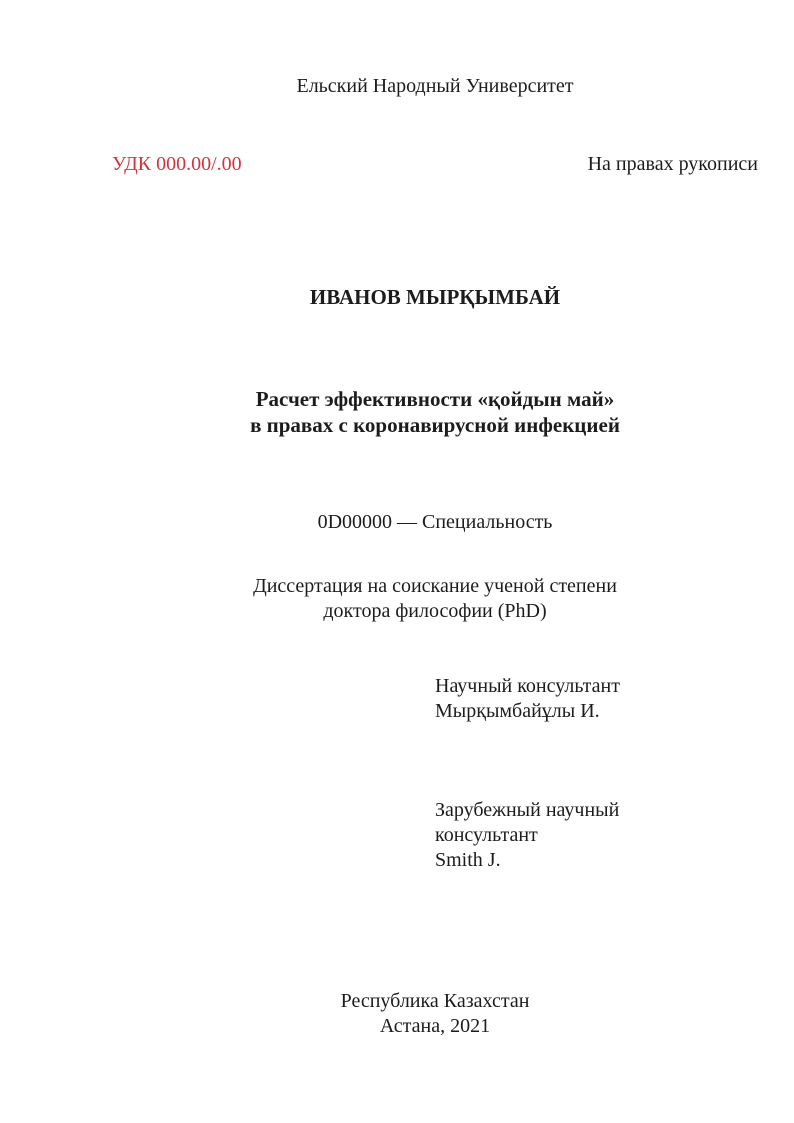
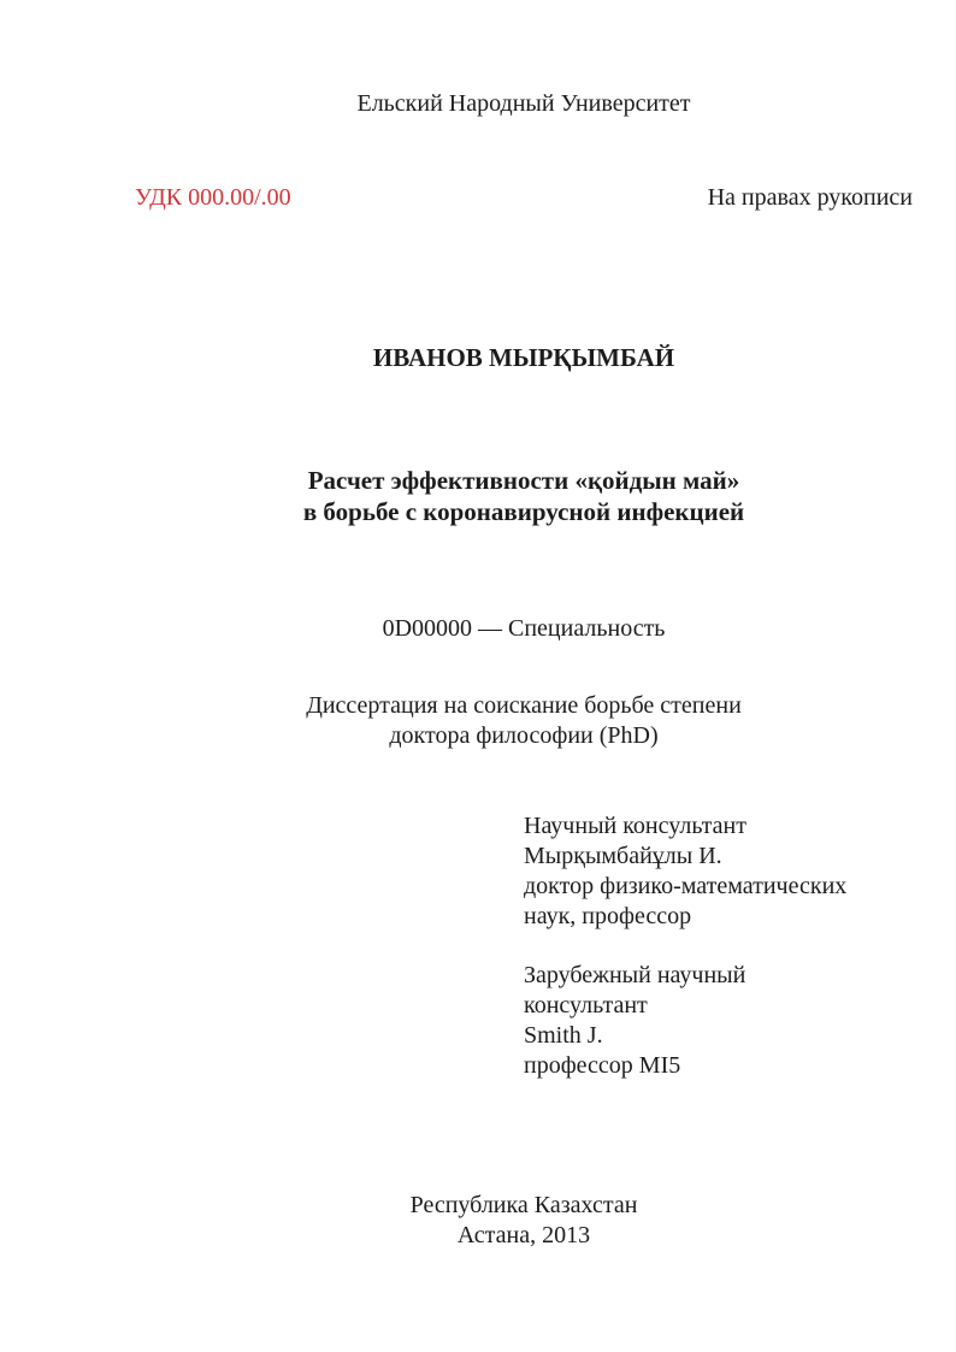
  Ельский Народный Университет
  УДК 000.00/.00
  На правах рукописи
  ИВАНОВ МЫРҚЫМБАЙ
  Расчет эффективности «қойдын май»
- в правах с коронавирусной инфекцией
+ в борьбе с коронавирусной инфекцией
  0D00000 — Специальность
- Диссертация на соискание ученой степени
+ Диссертация на соискание борьбе степени
  доктора философии (PhD)
  Научный консультант
  Мырқымбайұлы И.
+ доктор физико-математических
+ наук, профессор
  Зарубежный научный
  консультант
  Smith J.
+ профессор MI5
  Республика Казахстан
- Астана, 2021
+ Астана, 2013
